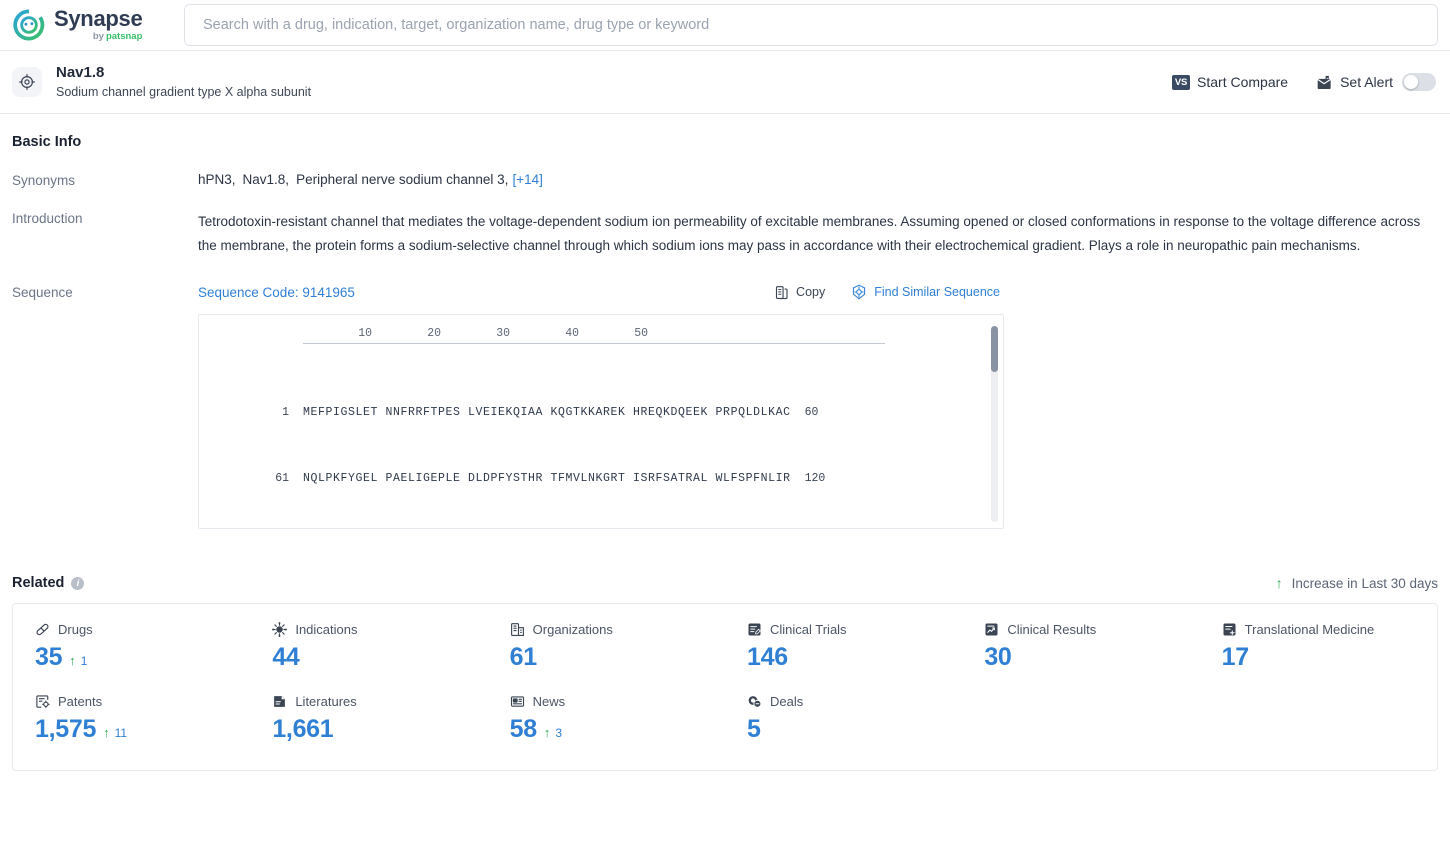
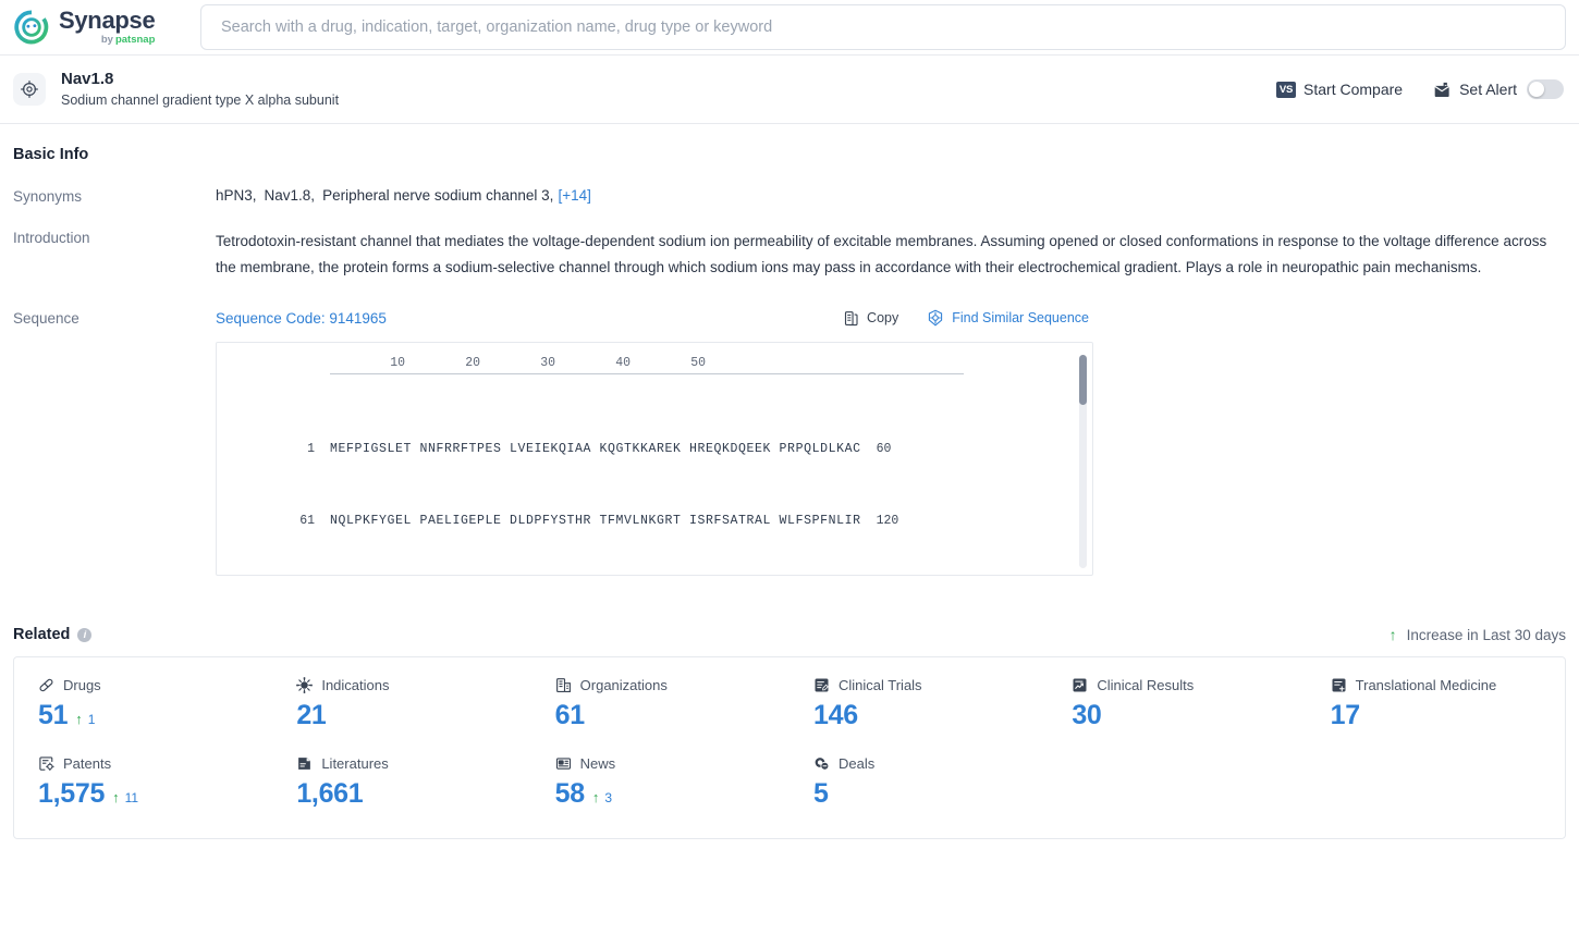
  Synapse
  by
  patsnap
  Search with a drug, indication, target, organization name, drug type or keyword
  Nav1.8
  Sodium channel gradient type X alpha subunit
  VS
  Start Compare
  Set Alert
  Basic Info
  Synonyms
  hPN3,
  Nav1.8,
  Peripheral nerve sodium channel 3,
  [+14]
  Introduction
  Tetrodotoxin-resistant channel that mediates the voltage-dependent sodium ion permeability of excitable membranes. Assuming opened or closed conformations in response to the voltage difference across the membrane, the protein forms a sodium-selective channel through which sodium ions may pass in accordance with their electrochemical gradient. Plays a role in neuropathic pain mechanisms.
  Sequence
  Sequence Code: 9141965
  Copy
  Find Similar Sequence
  10 20 30 40 50
  1
  MEFPIGSLET NNFRRFTPES LVEIEKQIAA KQGTKKAREK HREQKDQEEK PRPQLDLKAC
  60
  61
  NQLPKFYGEL PAELIGEPLE DLDPFYSTHR TFMVLNKGRT ISRFSATRAL WLFSPFNLIR
  120
  Related
  i
  ↑
  Increase in Last 30 days
  Drugs
- 35
+ 51
  ↑
  1
  Indications
- 44
+ 21
  Organizations
  61
  Clinical Trials
  146
  Clinical Results
  30
  Translational Medicine
  17
  Patents
  1,575
  ↑
  11
  Literatures
  1,661
  News
  58
  ↑
  3
  Deals
  5
